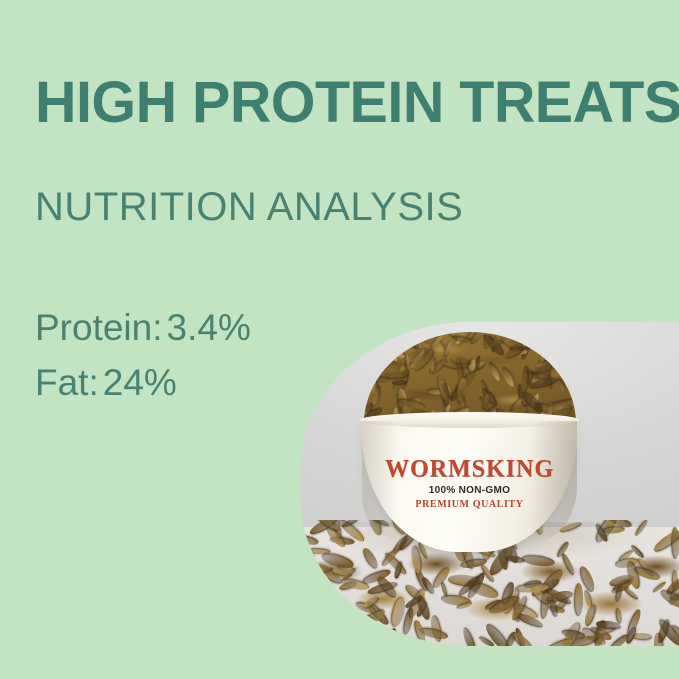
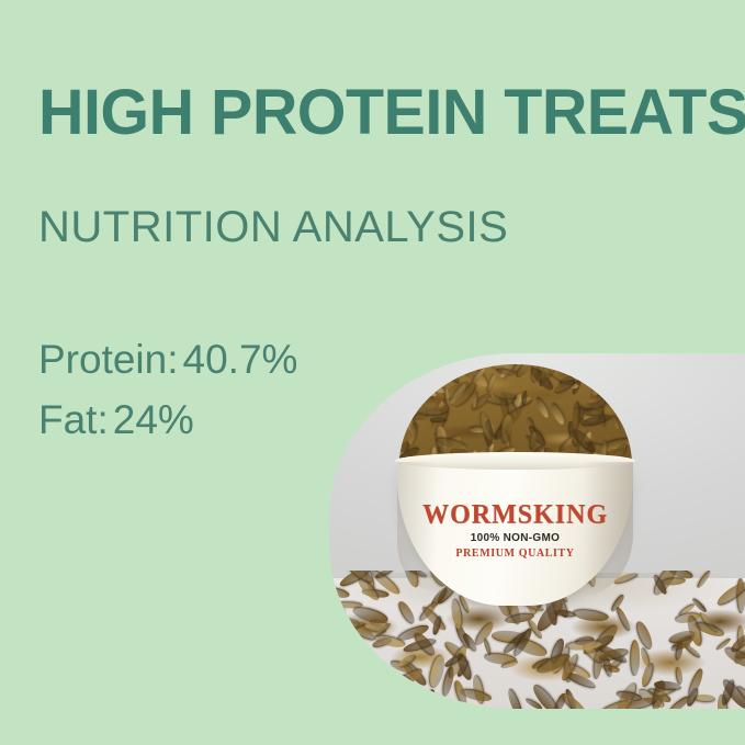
  WORMSKING
  100% NON-GMO
  PREMIUM QUALITY
  HIGH PROTEIN TREATS
  NUTRITION ANALYSIS
- Protein:3.4%
+ Protein:40.7%
  Fat:24%
